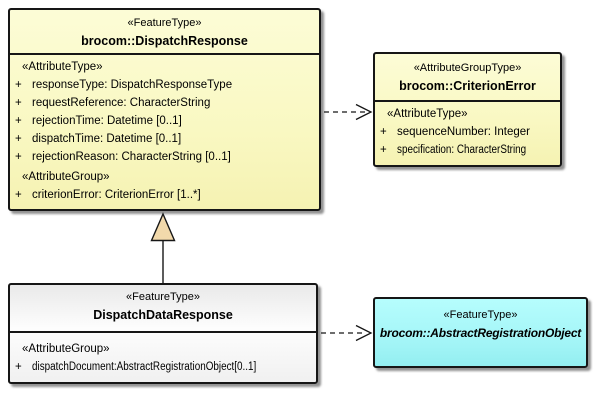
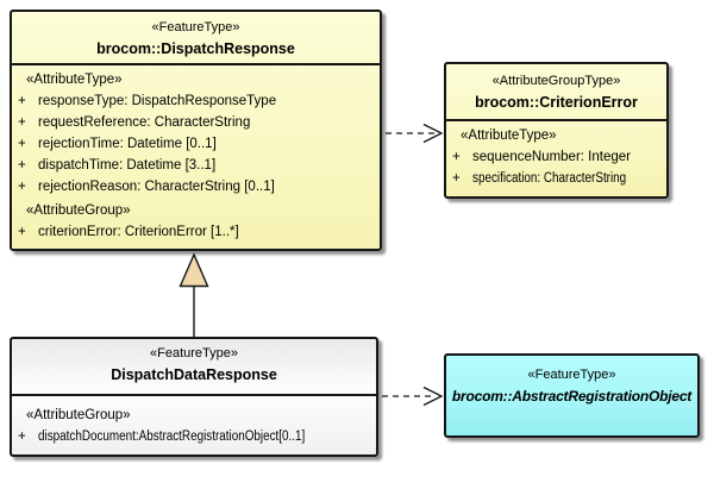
  «FeatureType»
  brocom::DispatchResponse
  «AttributeType»
  +
  responseType: DispatchResponseType
  +
  requestReference: CharacterString
  +
  rejectionTime: Datetime [0..1]
  +
- dispatchTime: Datetime [0..1]
+ dispatchTime: Datetime [3..1]
  +
  rejectionReason: CharacterString [0..1]
  «AttributeGroup»
  +
  criterionError: CriterionError [1..*]
  «AttributeGroupType»
  brocom::CriterionError
  «AttributeType»
  +
  sequenceNumber: Integer
  +
  specification: CharacterString
  «FeatureType»
  DispatchDataResponse
  «AttributeGroup»
  +
  dispatchDocument:AbstractRegistrationObject[0..1]
  «FeatureType»
  brocom::AbstractRegistrationObject
